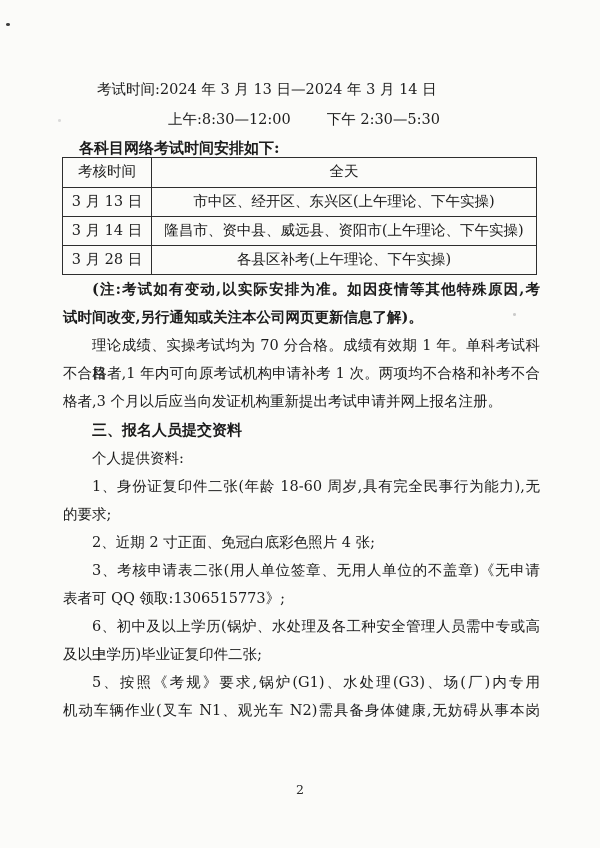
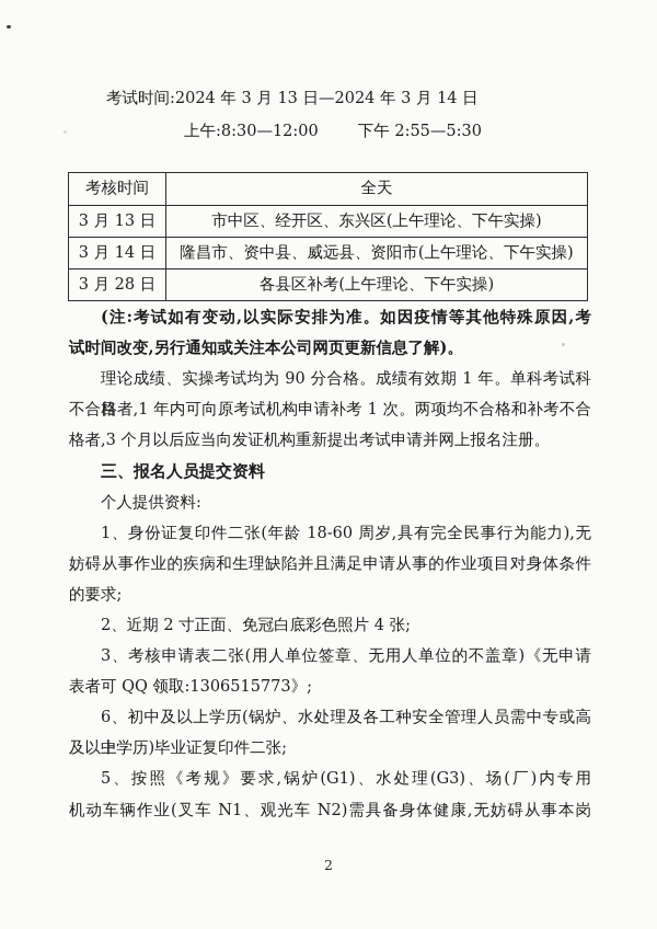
  考试时间:2024 年 3 月 13 日—2024 年 3 月 14 日
- 上午:8:30—12:00 下午 2:30—5:30
+ 上午:8:30—12:00 下午 2:55—5:30
- 各科目网络考试时间安排如下:
  考核时间	全天
  3 月 13 日	市中区、经开区、东兴区(上午理论、下午实操)
  3 月 14 日	隆昌市、资中县、威远县、资阳市(上午理论、下午实操)
  3 月 28 日	各县区补考(上午理论、下午实操)
  (注:考试如有变动,以实际安排为准。如因疫情等其他特殊原因,考
  试时间改变,另行通知或关注本公司网页更新信息了解)。
- 理论成绩、实操考试均为 70 分合格。成绩有效期 1 年。单科考试科目
+ 理论成绩、实操考试均为 90 分合格。成绩有效期 1 年。单科考试科目
  不合格者,1 年内可向原考试机构申请补考 1 次。两项均不合格和补考不合
  格者,3 个月以后应当向发证机构重新提出考试申请并网上报名注册。
  三、报名人员提交资料
  个人提供资料:
  1、身份证复印件二张(年龄 18-60 周岁,具有完全民事行为能力),无
+ 妨碍从事作业的疾病和生理缺陷并且满足申请从事的作业项目对身体条件
  的要求;
  2、近期 2 寸正面、免冠白底彩色照片 4 张;
  3、考核申请表二张(用人单位签章、无用人单位的不盖章)《无申请
  表者可 QQ 领取:1306515773》;
  6、初中及以上学历(锅炉、水处理及各工种安全管理人员需中专或高中
  及以上学历)毕业证复印件二张;
  5、按照《考规》要求,锅炉(G1)、水处理(G3)、场(厂)内专用
  机动车辆作业(叉车 N1、观光车 N2)需具备身体健康,无妨碍从事本岗
  2
